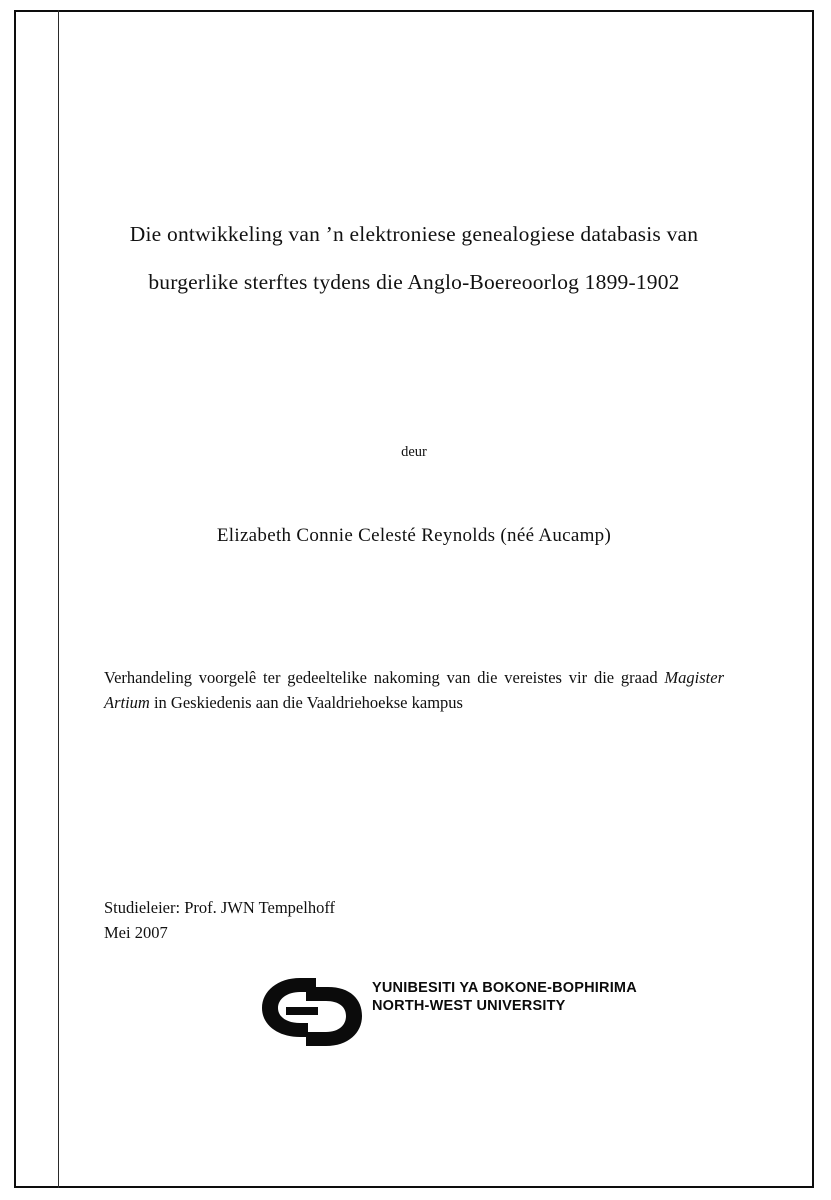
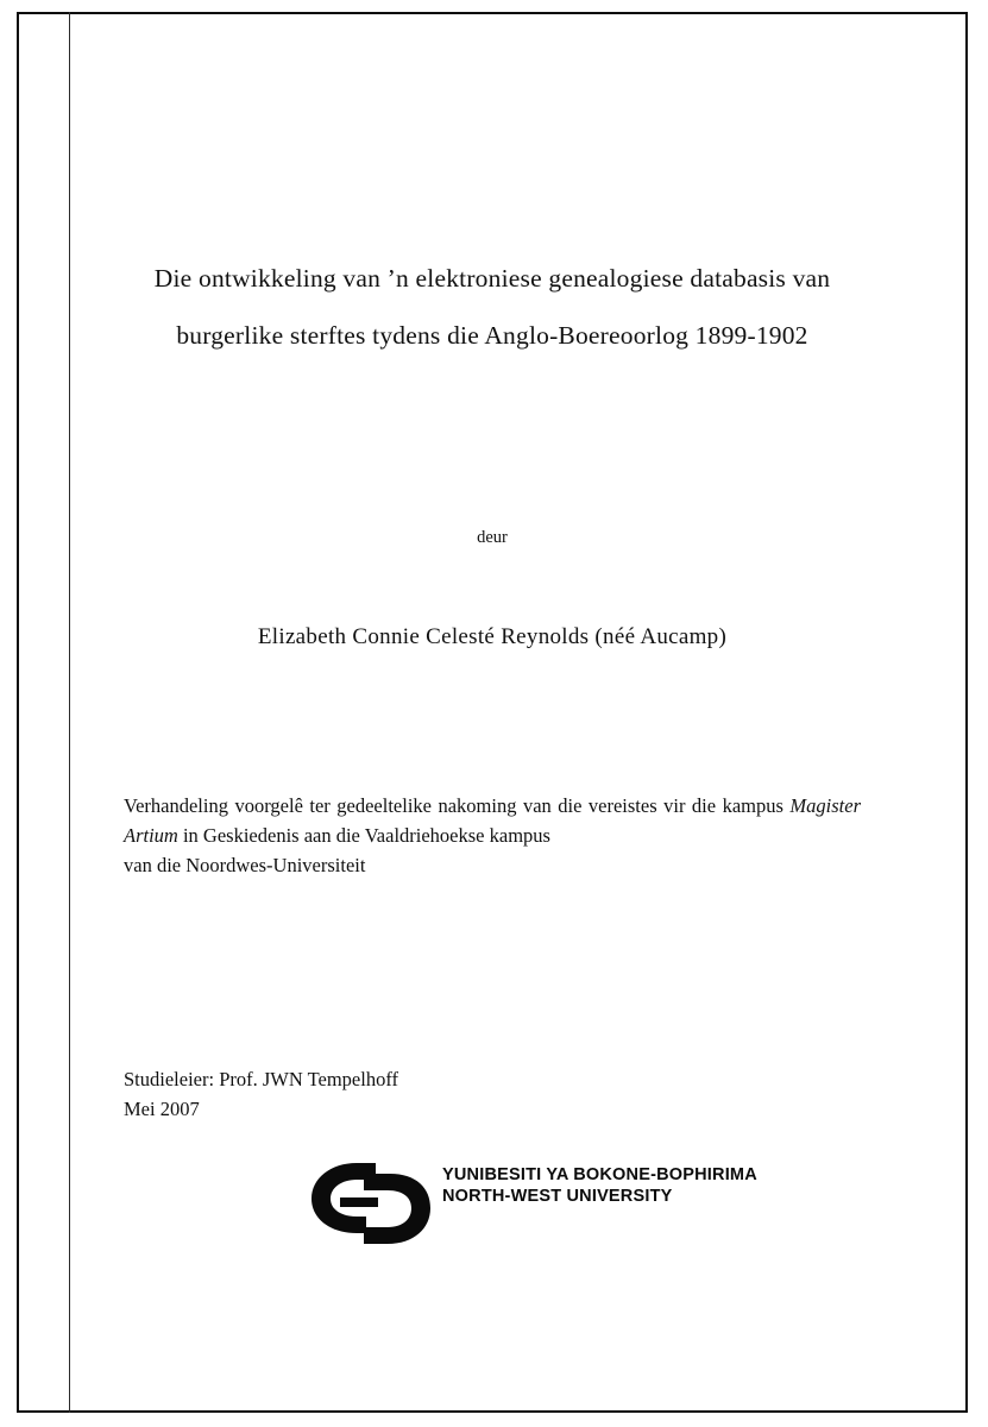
  Die ontwikkeling van ’n elektroniese genealogiese databasis van
  burgerlike sterftes tydens die Anglo-Boereoorlog 1899-1902
  deur
  Elizabeth Connie Celesté Reynolds (néé Aucamp)
- Verhandeling voorgelê ter gedeeltelike nakoming van die vereistes vir die graad Magister Artium in Geskiedenis aan die Vaaldriehoekse kampus
+ Verhandeling voorgelê ter gedeeltelike nakoming van die vereistes vir die kampus Magister Artium in Geskiedenis aan die Vaaldriehoekse kampus
+ van die Noordwes-Universiteit
  Studieleier: Prof. JWN Tempelhoff
  Mei 2007
  YUNIBESITI YA BOKONE-BOPHIRIMA
  NORTH-WEST UNIVERSITY
